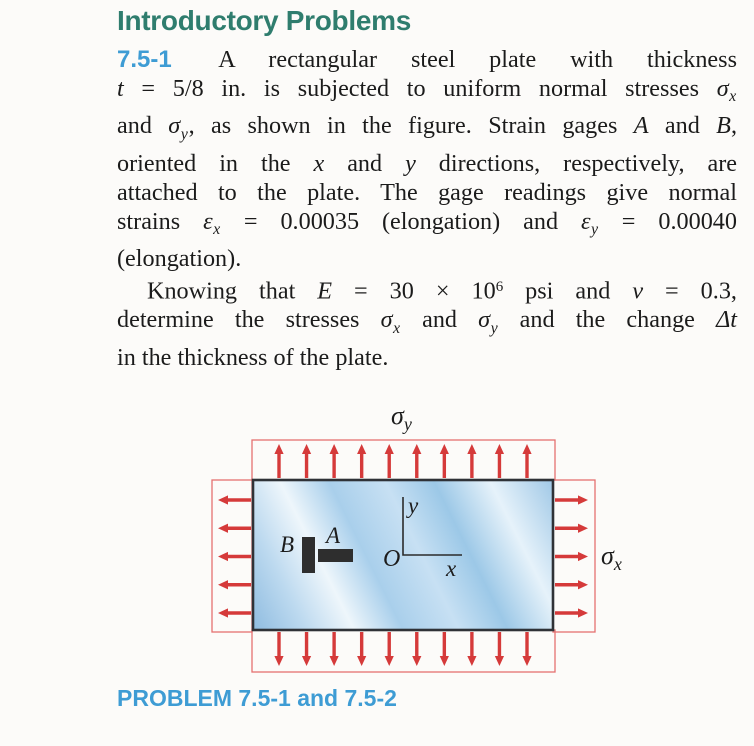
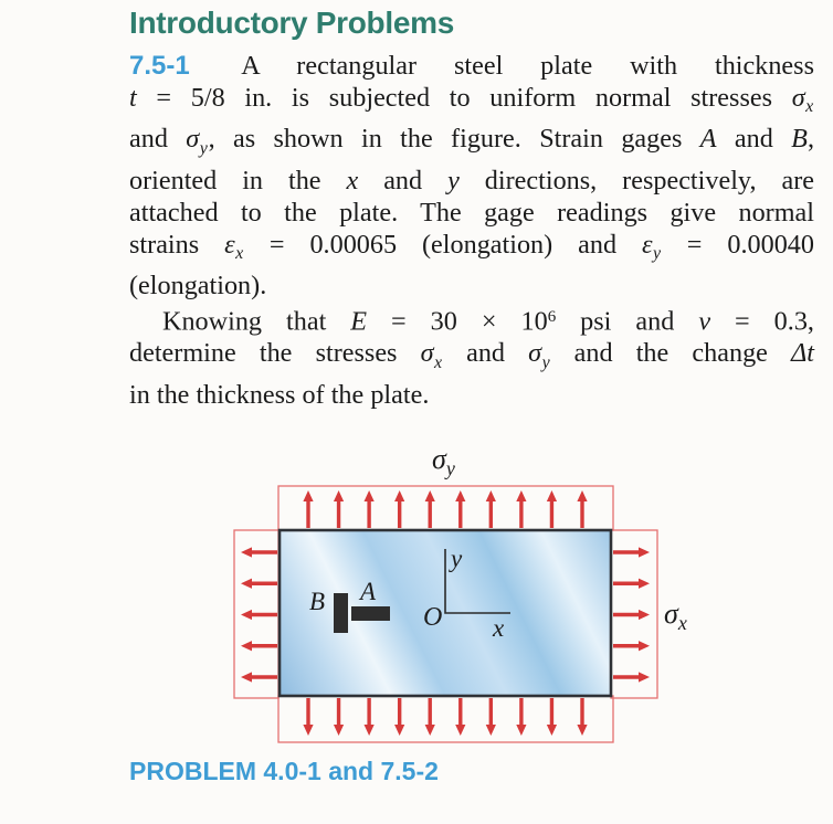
  Introductory Problems
  7.5-1 A rectangular steel plate with thickness
  t = 5/8 in. is subjected to uniform normal stresses σx
  and σy, as shown in the figure. Strain gages A and B,
  oriented in the x and y directions, respectively, are
  attached to the plate. The gage readings give normal
- strains εx = 0.00035 (elongation) and εy = 0.00040
+ strains εx = 0.00065 (elongation) and εy = 0.00040
  (elongation).
  Knowing that E = 30 × 106 psi and ν = 0.3,
  determine the stresses σx and σy and the change Δt
  in the thickness of the plate.
  σy
  σx
  B
  A
  O
  y
  x
- PROBLEM 7.5-1 and 7.5-2
+ PROBLEM 4.0-1 and 7.5-2
